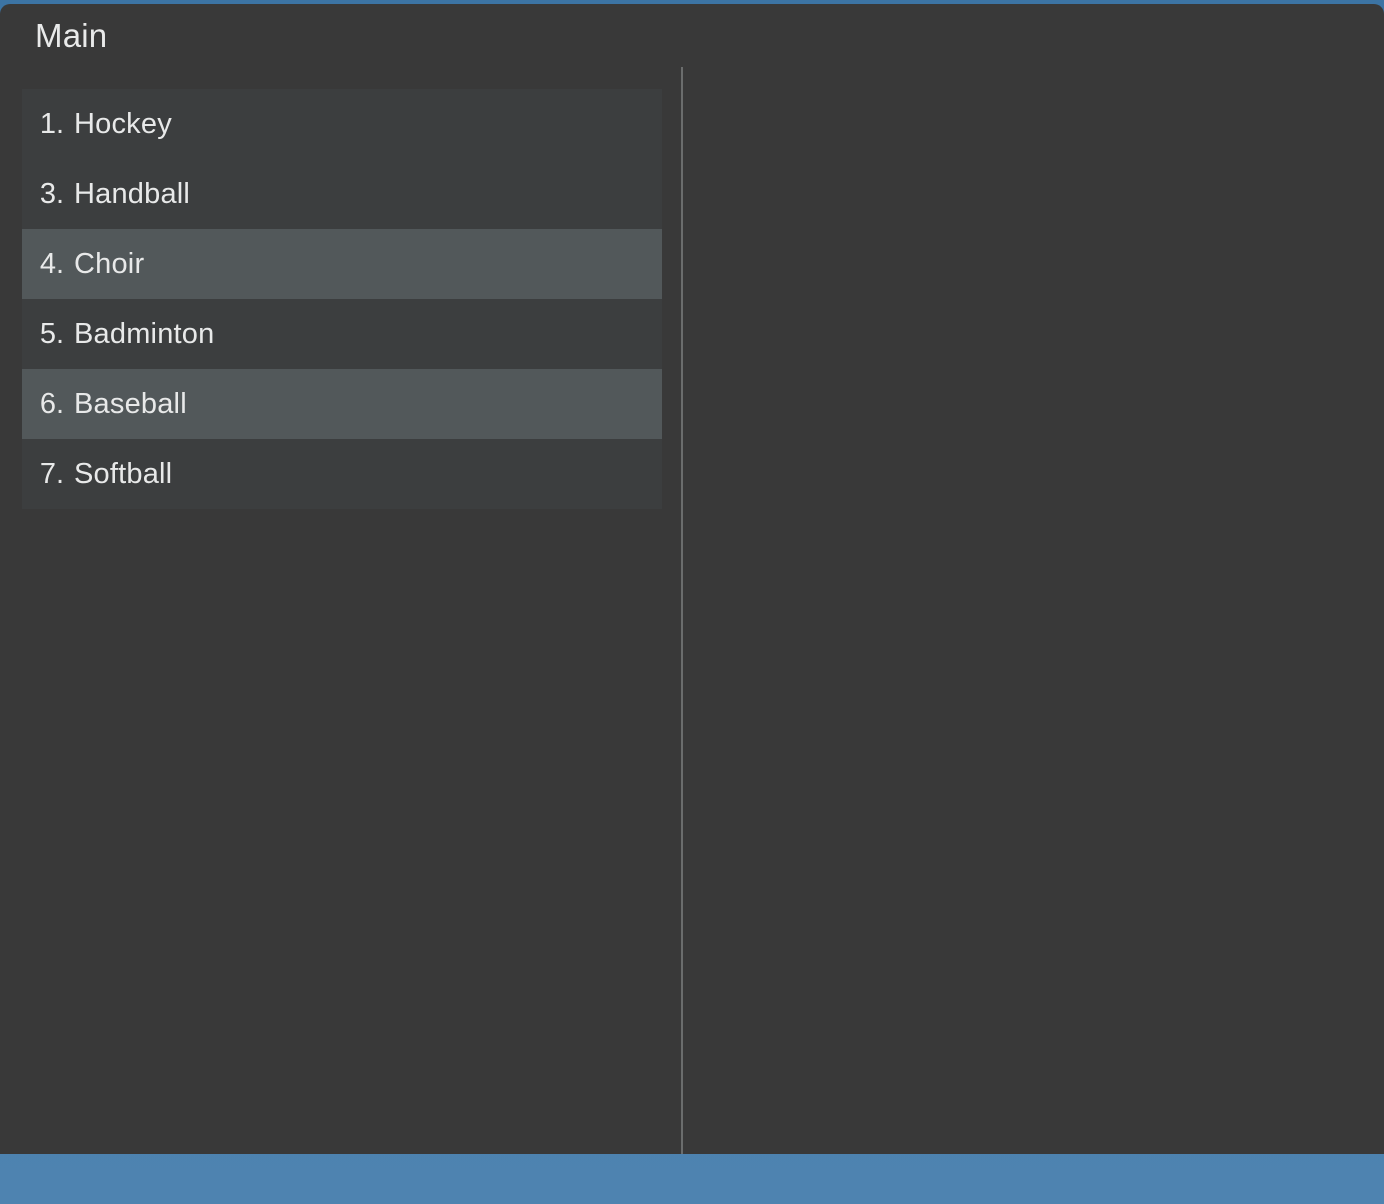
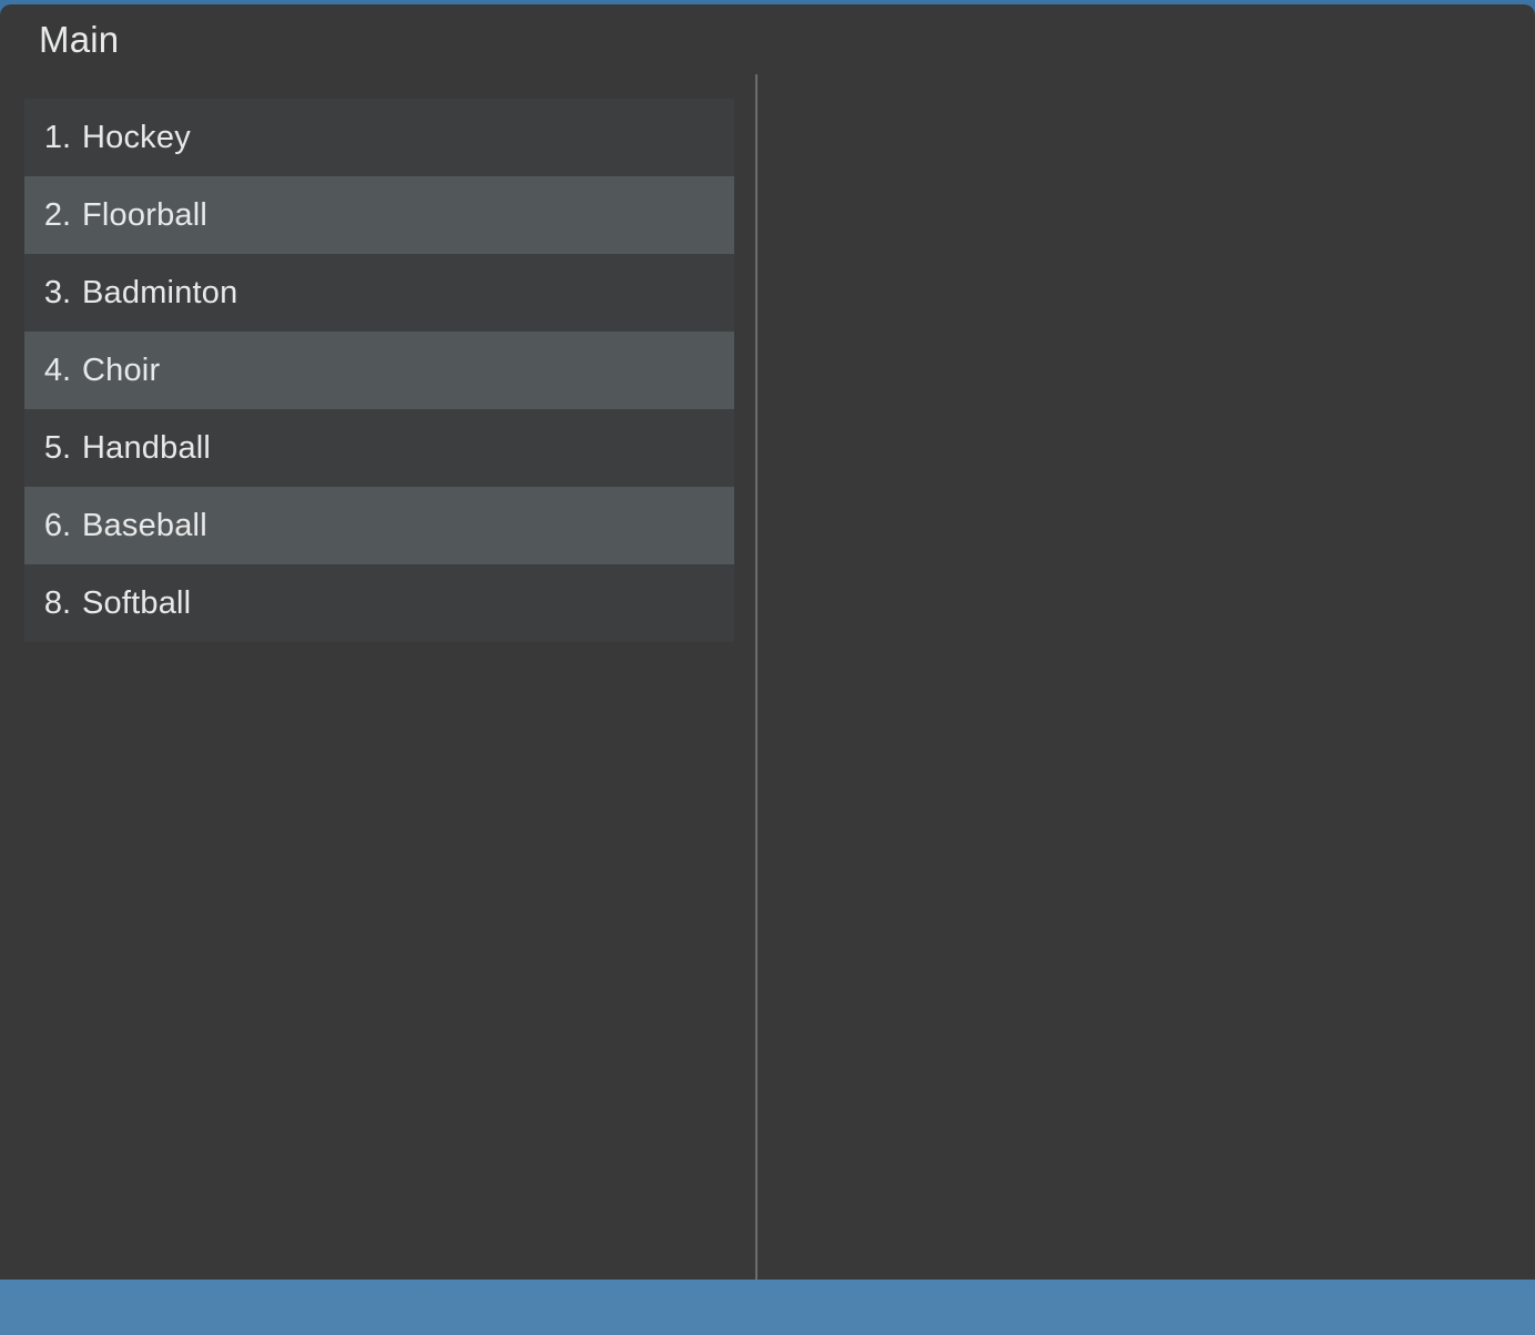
  Main
  1.
  Hockey
+ 2.
+ Floorball
  3.
- Handball
+ Badminton
  4.
  Choir
  5.
- Badminton
+ Handball
  6.
  Baseball
- 7.
+ 8.
  Softball
